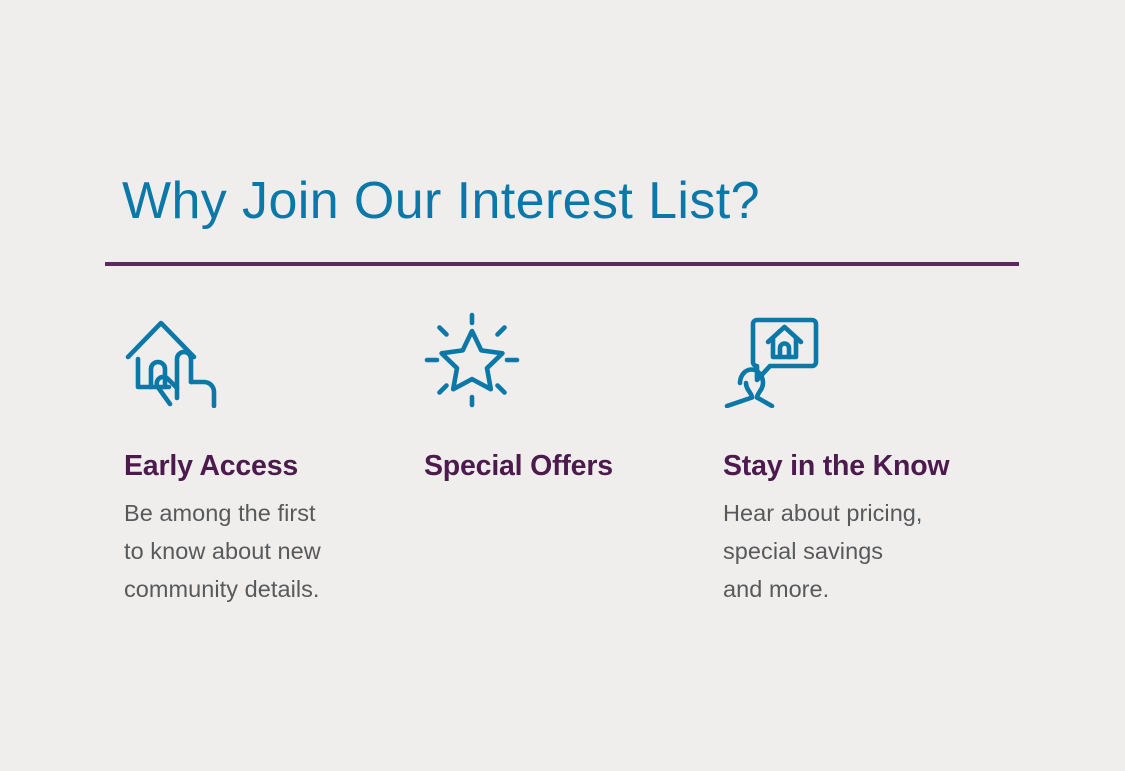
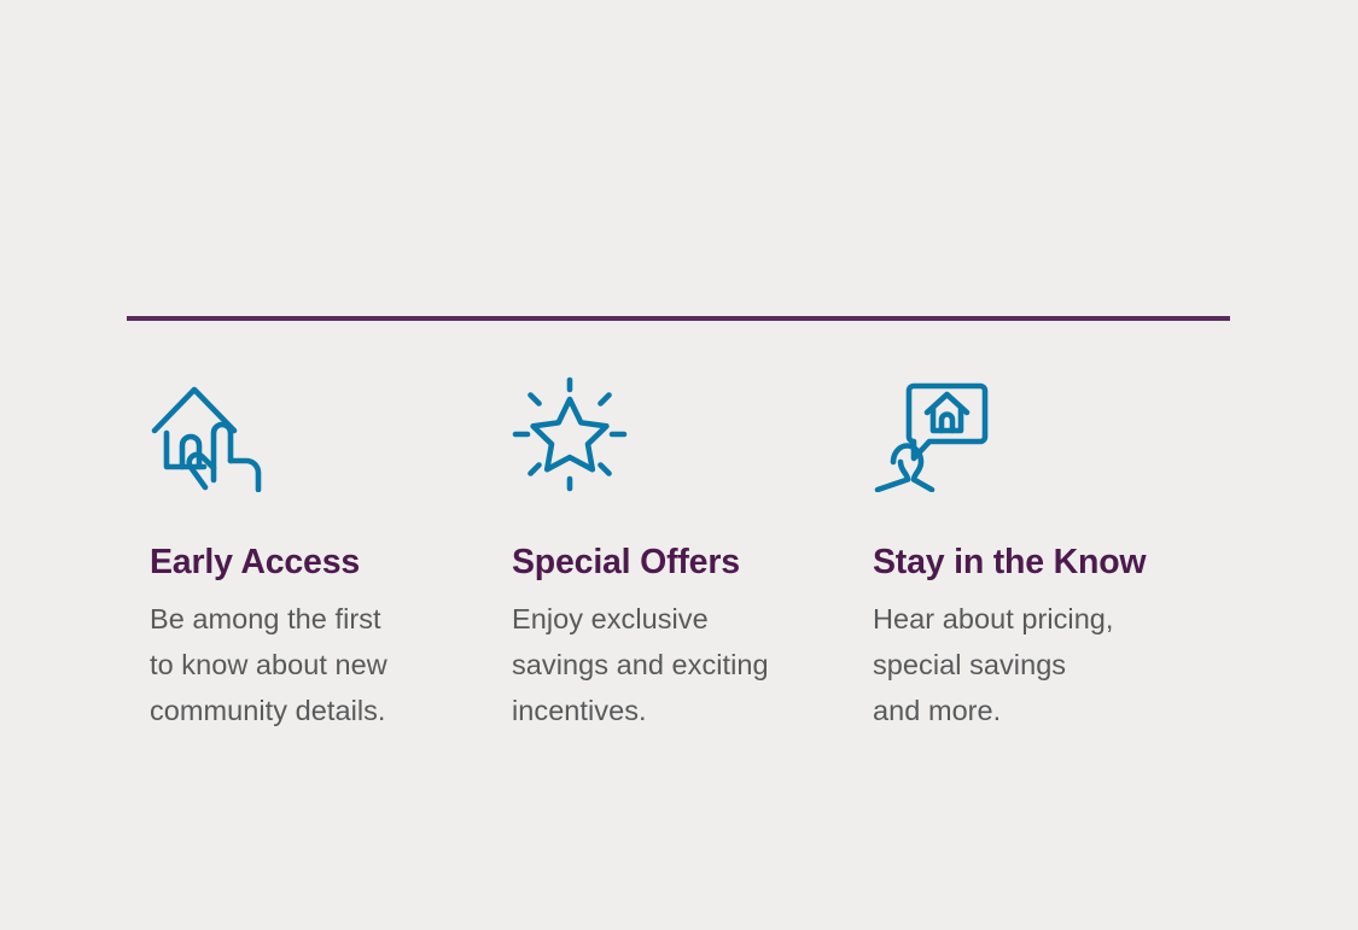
- Why Join Our Interest List?
  Early Access
  Be among the first
  to know about new
  community details.
  Special Offers
+ Enjoy exclusive
+ savings and exciting
+ incentives.
  Stay in the Know
  Hear about pricing,
  special savings
  and more.
